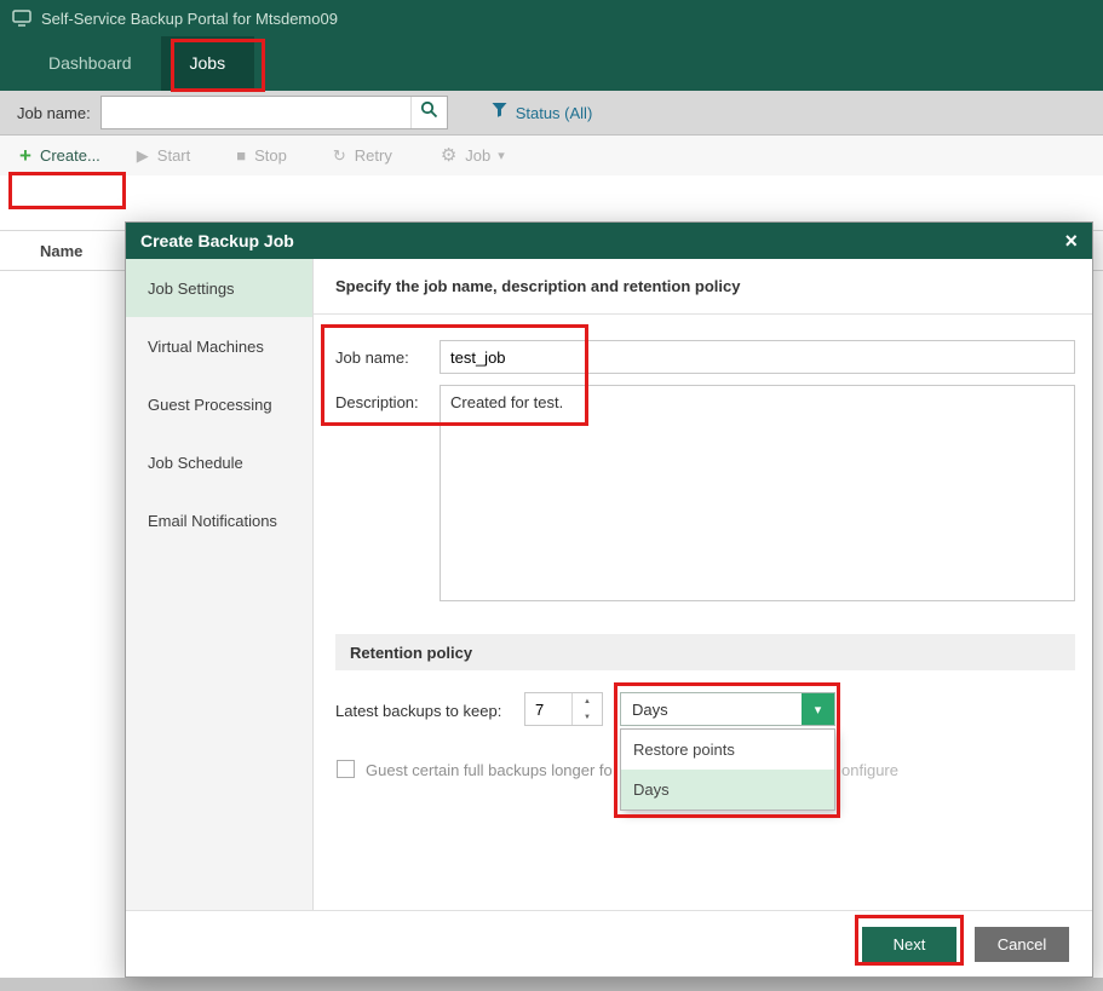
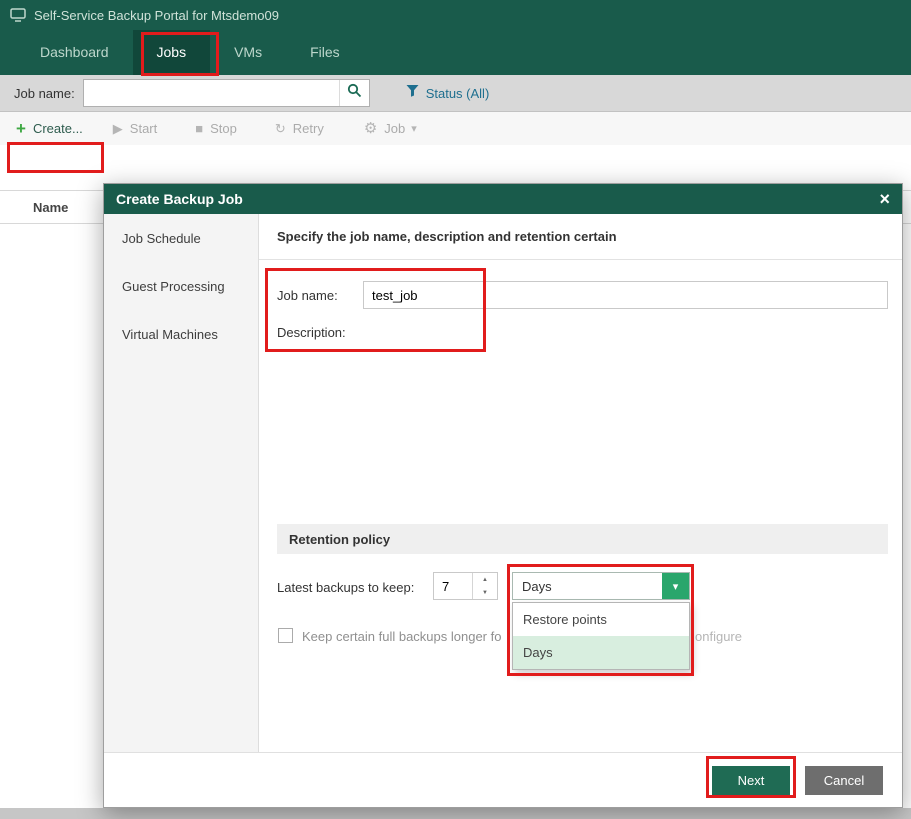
  Self-Service Backup Portal for Mtsdemo09
  Dashboard
  Jobs
+ VMs
+ Files
  Job name:
  Status (All)
  +
  Create...
  ▶
  Start
  ■
  Stop
  ↻
  Retry
  ⚙
  Job
  ▾
  Name
  Create Backup Job
  ×
- Job Settings
- Virtual Machines
+ Job Schedule
  Guest Processing
- Job Schedule
+ Virtual Machines
- Email Notifications
- Specify the job name, description and retention policy
+ Specify the job name, description and retention certain
  Job name:
  test_job
  Description:
- Created for test.
  Retention policy
  Latest backups to keep:
  7
  Days
  ▾
- Guest certain full backups longer fo
+ Keep certain full backups longer fo
  onfigure
  Restore points
  Days
  Next
  Cancel
